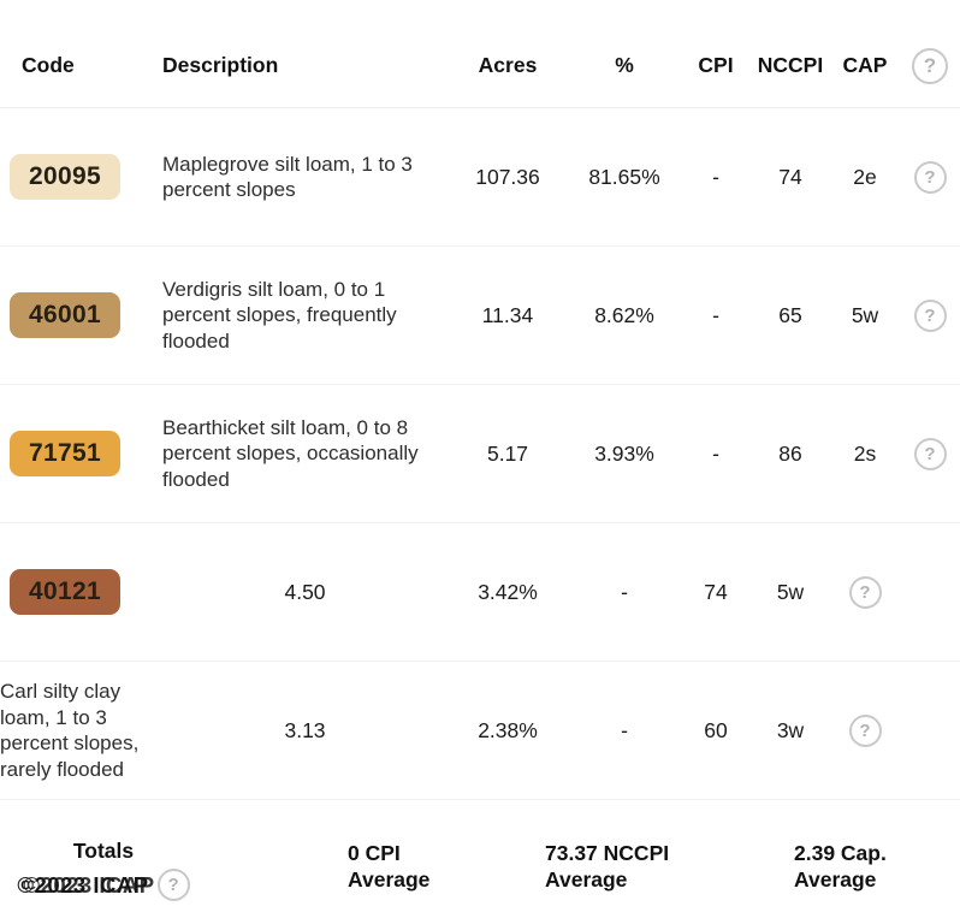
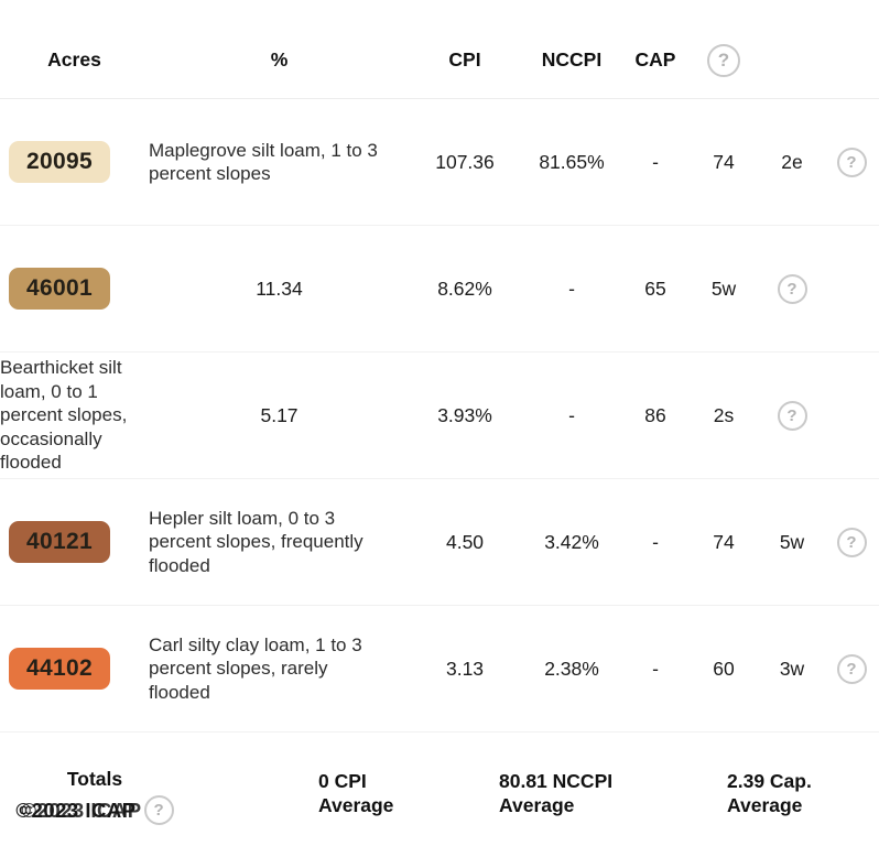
- Code
- Description
  Acres
  %
  CPI
  NCCPI
  CAP
  ?
  20095
  Maplegrove silt loam, 1 to 3 percent slopes
  107.36
  81.65%
  -
  74
  2e
  ?
  46001
- Verdigris silt loam, 0 to 1 percent slopes, frequently flooded
  11.34
  8.62%
  -
  65
  5w
  ?
- 71751
- Bearthicket silt loam, 0 to 8 percent slopes, occasionally flooded
+ Bearthicket silt loam, 0 to 1 percent slopes, occasionally flooded
  5.17
  3.93%
  -
  86
  2s
  ?
  40121
+ Hepler silt loam, 0 to 3 percent slopes, frequently flooded
  4.50
  3.42%
  -
  74
  5w
  ?
+ 44102
  Carl silty clay loam, 1 to 3 percent slopes, rarely flooded
  3.13
  2.38%
  -
  60
  3w
  ?
  Totals
  ©2023 ICAP
  ©2023 ICAP
  ?
  0 CPI
  Average
- 73.37 NCCPI
+ 80.81 NCCPI
  Average
  2.39 Cap.
  Average
